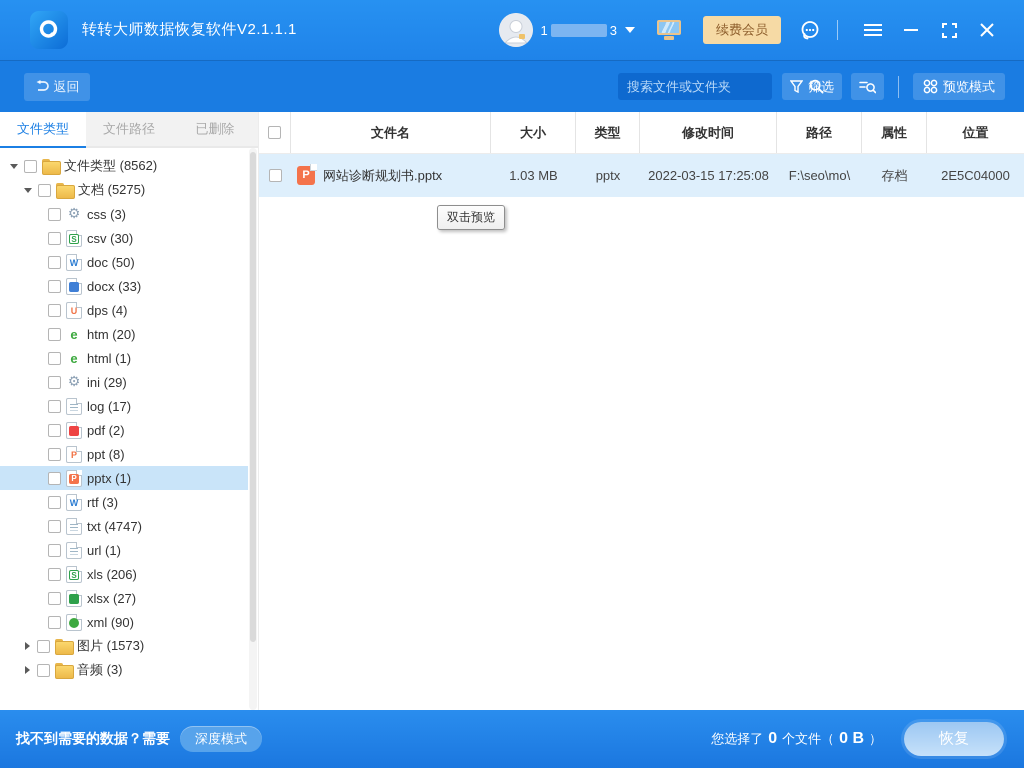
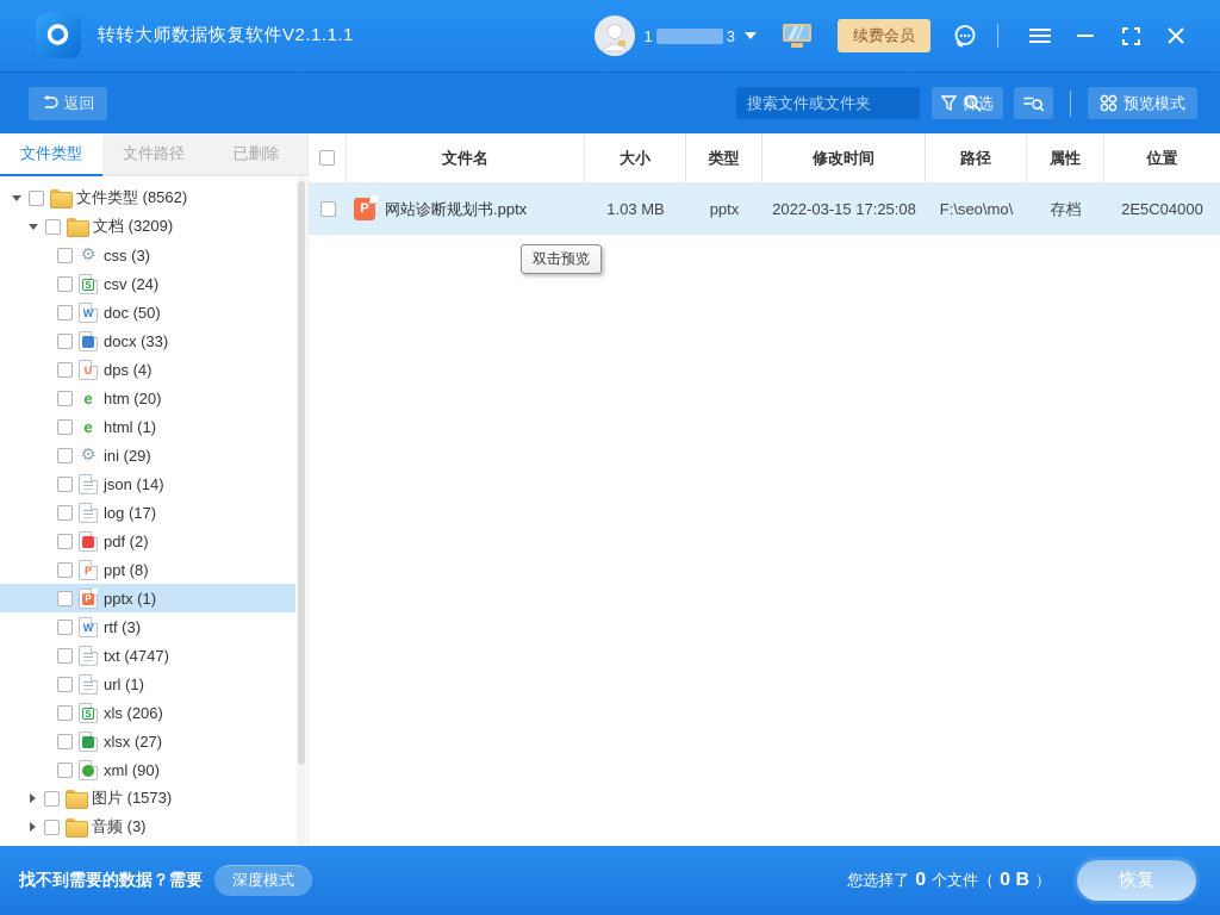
  转转大师数据恢复软件V2.1.1.1
  1
  3
  续费会员
  返回
  搜索文件或文件夹
  筛选
  预览模式
  文件类型
  文件路径
  已删除
  文件类型 (8562)
- 文档 (5275)
+ 文档 (3209)
  css (3)
  S
- csv (30)
+ csv (24)
  W
  doc (50)
  docx (33)
  U
  dps (4)
  htm (20)
  html (1)
  ini (29)
+ json (14)
  log (17)
  pdf (2)
  P
  ppt (8)
  P
  pptx (1)
  W
  rtf (3)
  txt (4747)
  url (1)
  S
  xls (206)
  xlsx (27)
  xml (90)
  图片 (1573)
  音频 (3)
  文件名
  大小
  类型
  修改时间
  路径
  属性
  位置
  网站诊断规划书.pptx
  1.03 MB
  pptx
  2022-03-15 17:25:08
  F:\seo\mo\
  存档
  2E5C04000
  双击预览
  找不到需要的数据？需要
  深度模式
  您选择了
  0
  个文件（
  0 B
  ）
  恢复
